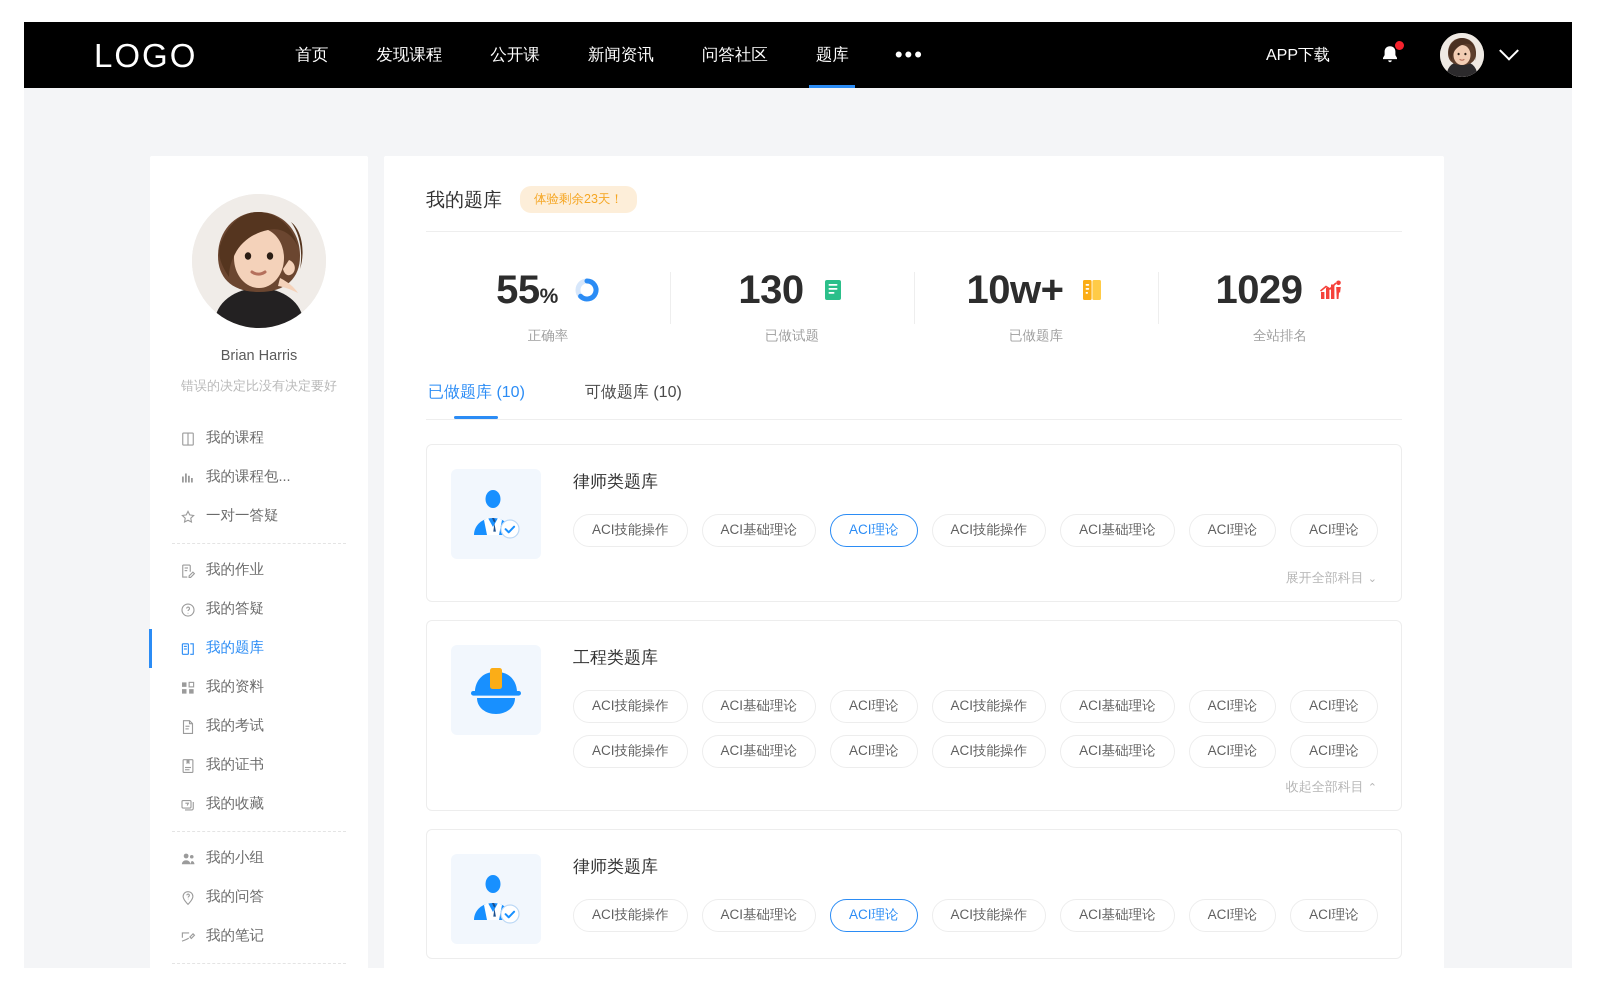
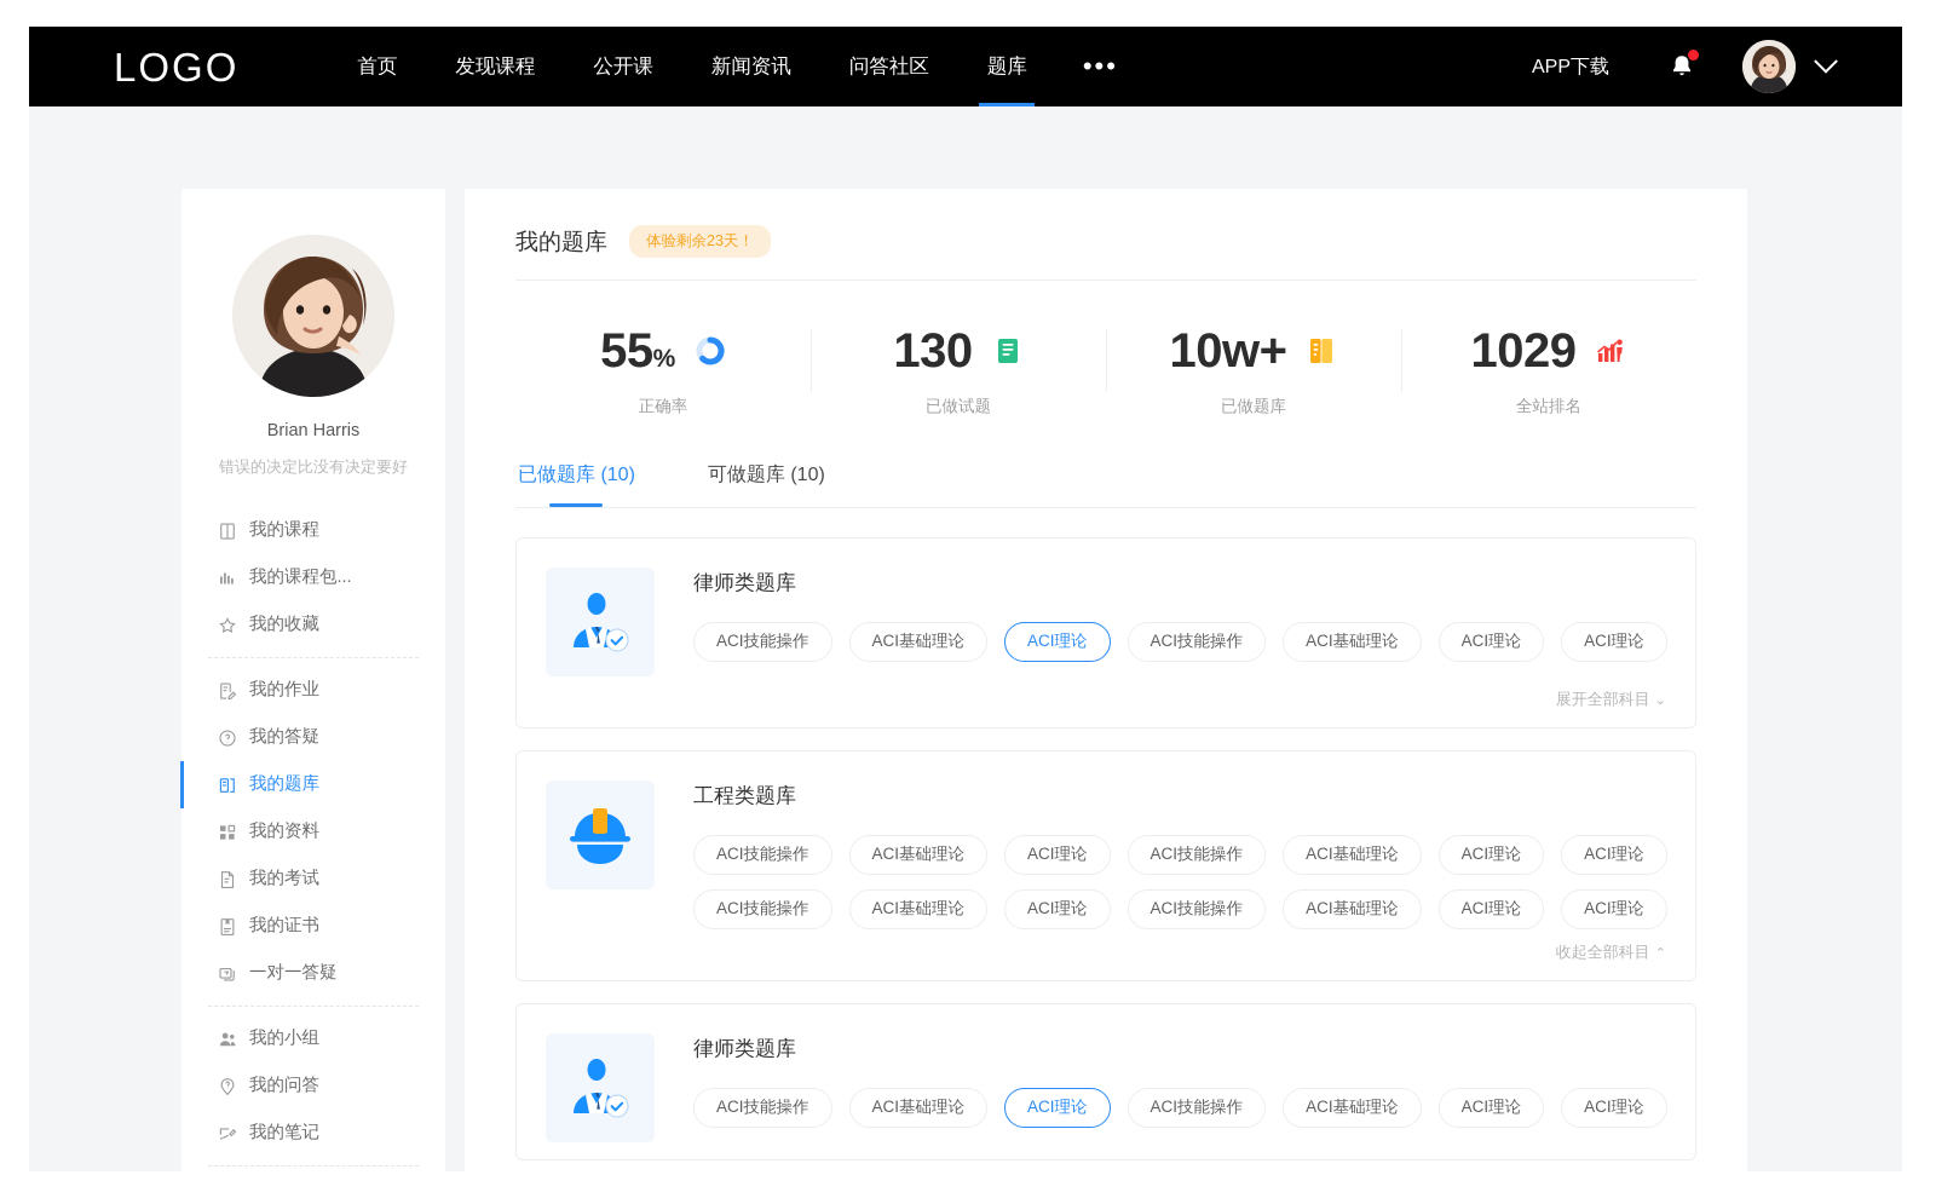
  LOGO
  首页
  发现课程
  公开课
  新闻资讯
  问答社区
  题库
  •••
  APP下载
  Brian Harris
  错误的决定比没有决定要好
  我的课程
  我的课程包...
- 一对一答疑
+ 我的收藏
  我的作业
  我的答疑
  我的题库
  我的资料
  我的考试
  我的证书
- 我的收藏
+ 一对一答疑
  我的小组
  我的问答
  我的笔记
  我的题库
  体验剩余23天！
  55%
  正确率
  130
  已做试题
  10w+
  已做题库
  1029
  全站排名
  已做题库 (10)
  可做题库 (10)
  律师类题库
  ACI技能操作
  ACI基础理论
  ACI理论
  ACI技能操作
  ACI基础理论
  ACI理论
  ACI理论
  展开全部科目
  ⌄
  工程类题库
  ACI技能操作
  ACI基础理论
  ACI理论
  ACI技能操作
  ACI基础理论
  ACI理论
  ACI理论
  ACI技能操作
  ACI基础理论
  ACI理论
  ACI技能操作
  ACI基础理论
  ACI理论
  ACI理论
  收起全部科目
  ⌃
  律师类题库
  ACI技能操作
  ACI基础理论
  ACI理论
  ACI技能操作
  ACI基础理论
  ACI理论
  ACI理论
